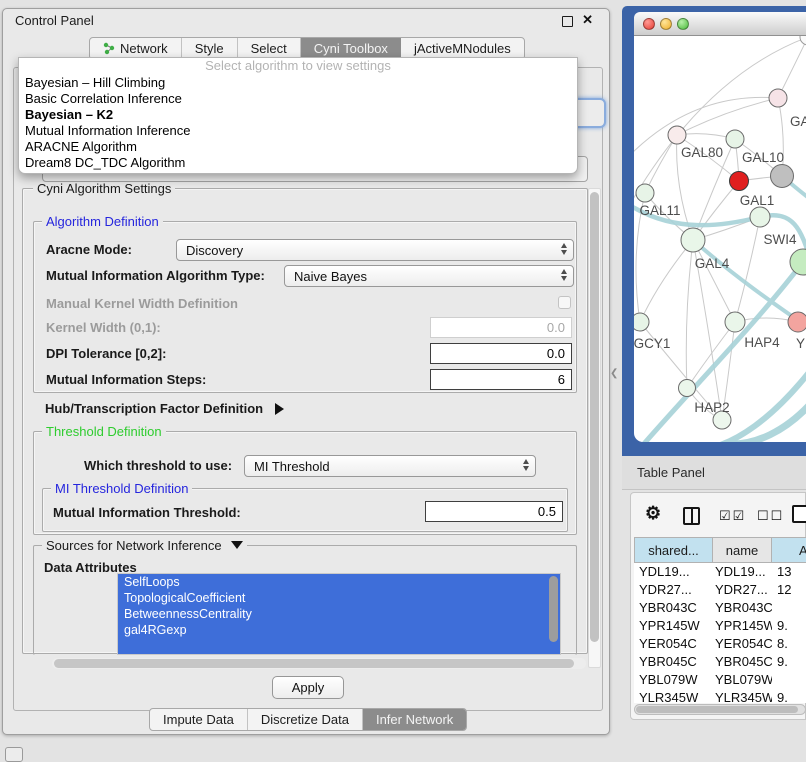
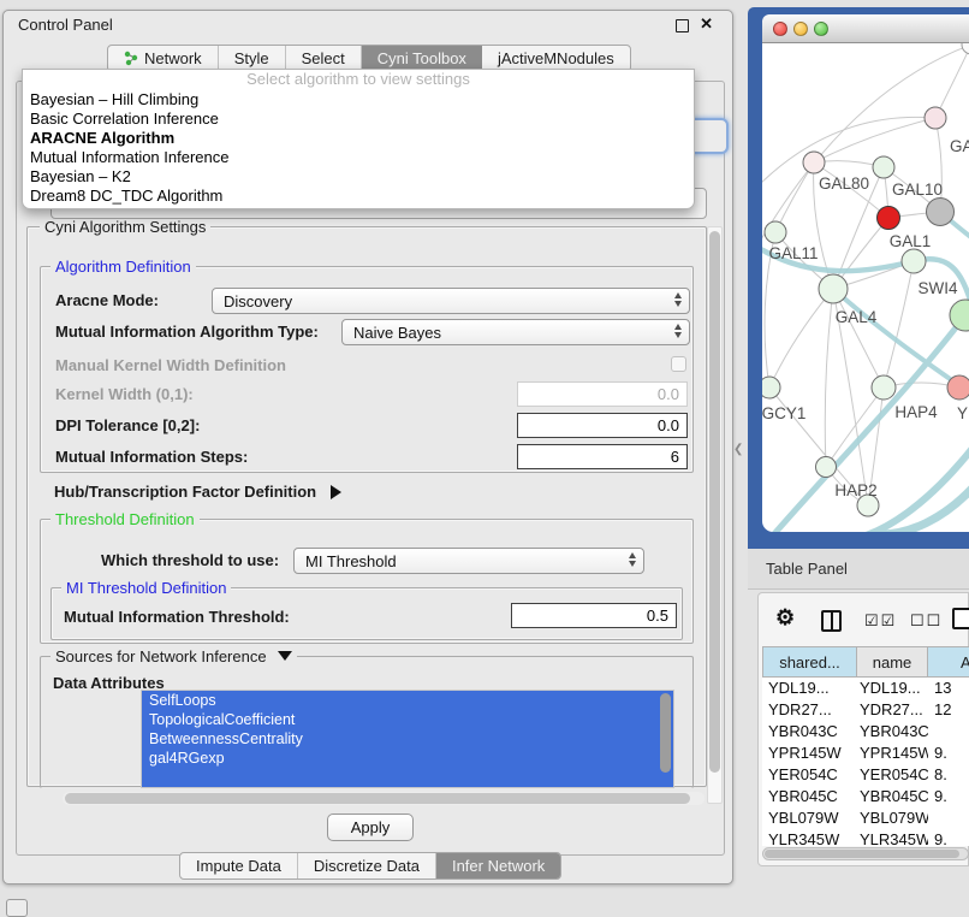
  Control Panel
  ✕
  Network
  Style
  Select
  Cyni Toolbox
  jActiveMNodules
  Cyni Algorithm Settings
  Algorithm Definition
  Aracne Mode:
  Discovery
  Mutual Information Algorithm Type:
  Naive Bayes
  Manual Kernel Width Definition
  Kernel Width (0,1):
  0.0
  DPI Tolerance [0,2]:
  0.0
  Mutual Information Steps:
  6
  Hub/Transcription Factor Definition
  Threshold Definition
  Which threshold to use:
  MI Threshold
  MI Threshold Definition
  Mutual Information Threshold:
  0.5
  Sources for Network Inference
  Data Attributes
  SelfLoops
  TopologicalCoefficient
  BetweennessCentrality
  gal4RGexp
  Apply
  Impute Data
  Discretize Data
  Infer Network
  Select algorithm to view settings
  Bayesian – Hill Climbing
  Basic Correlation Inference
- Bayesian – K2
+ ARACNE Algorithm
  Mutual Information Inference
- ARACNE Algorithm
+ Bayesian – K2
  Dream8 DC_TDC Algorithm
  GAL80
  GAL10
  GAL1
  GAL11
  SWI4
  GAL4
  GCY1
  HAP4
  Y
  HAP2
  ❮
  Table Panel
  ⚙
  ☑☑
  ☐☐
  shared...
  name
  A
  YDL19...
  YDL19...
  13
  YDR27...
  YDR27...
  12
  YBR043C
  YBR043C
  YPR145W
  YPR145W
  9.
  YER054C
  YER054C
  8.
  YBR045C
  YBR045C
  9.
  YBL079W
  YBL079W
  YLR345W
  YLR345W
  9.
